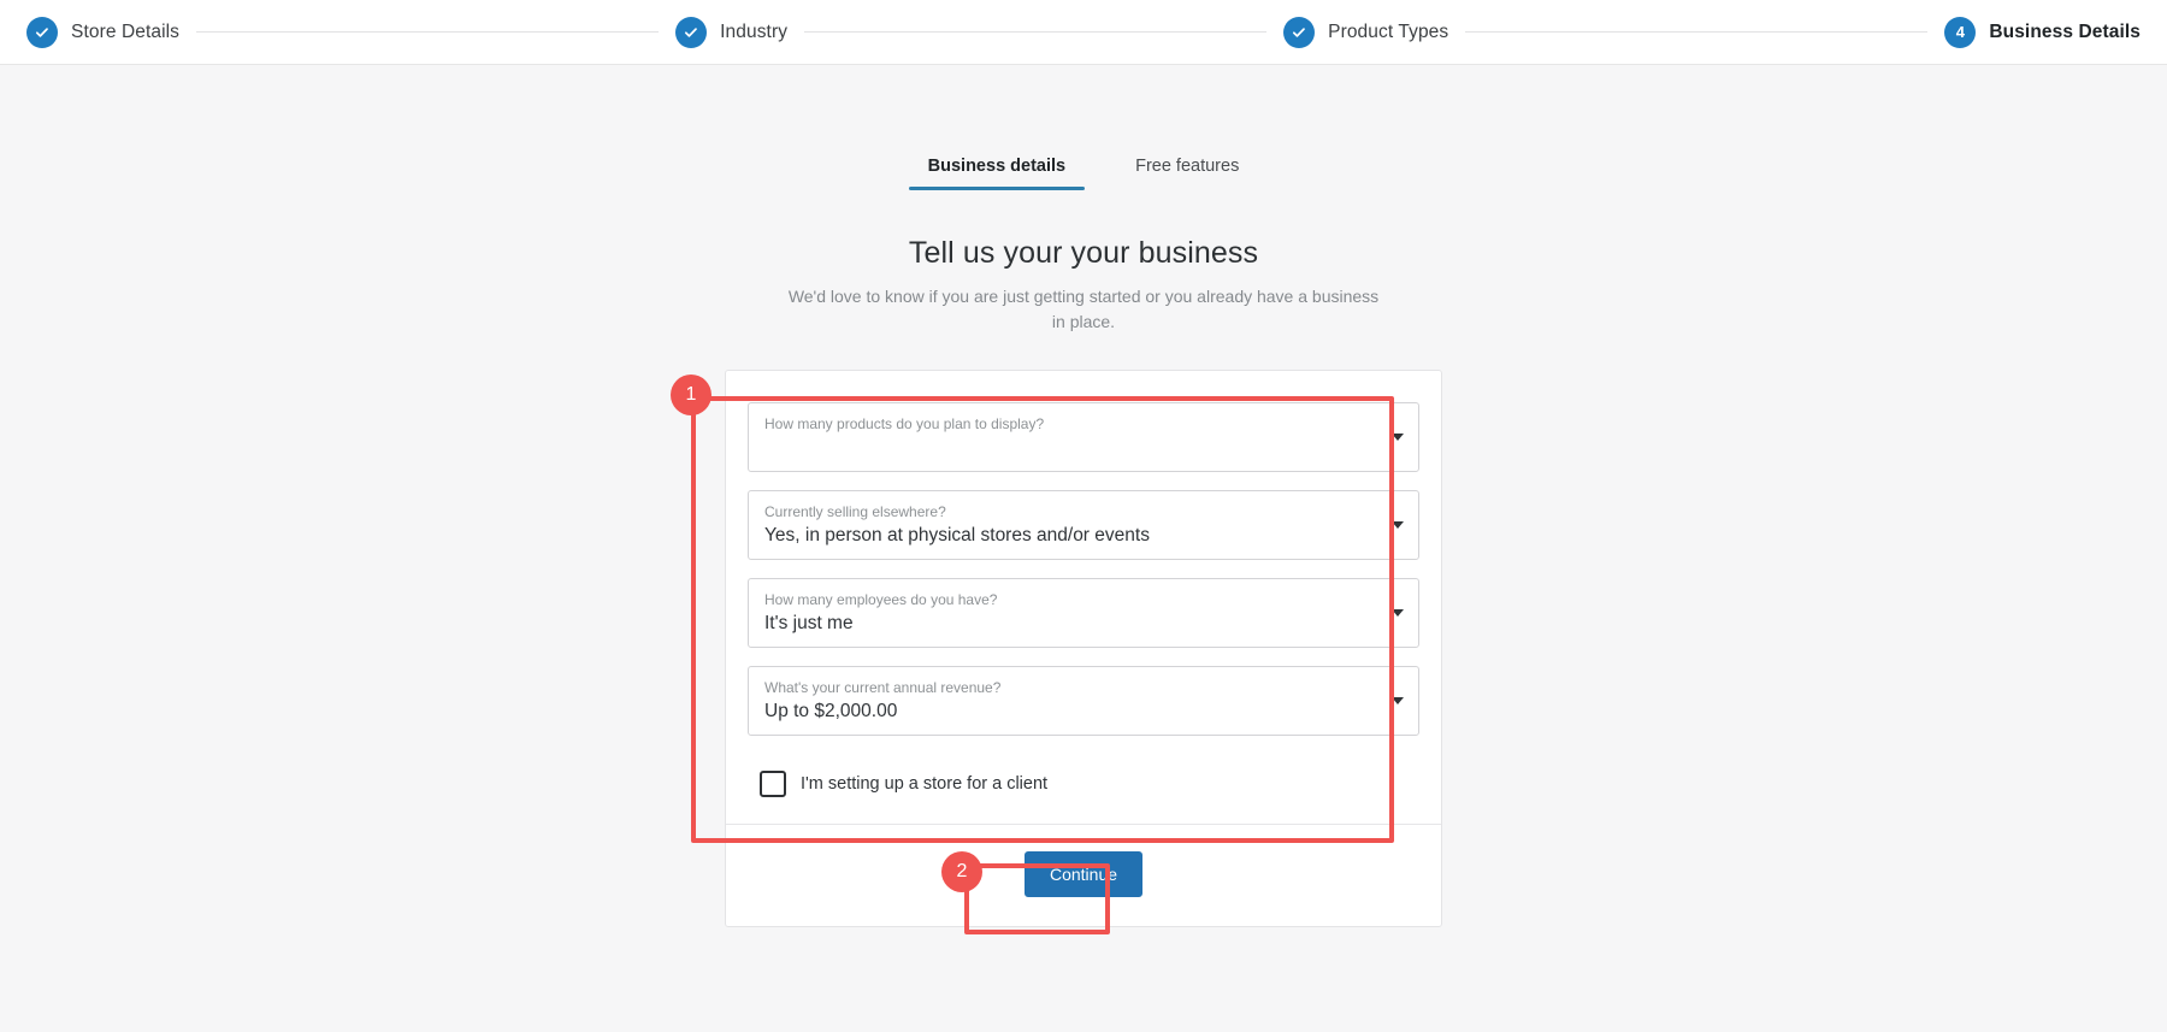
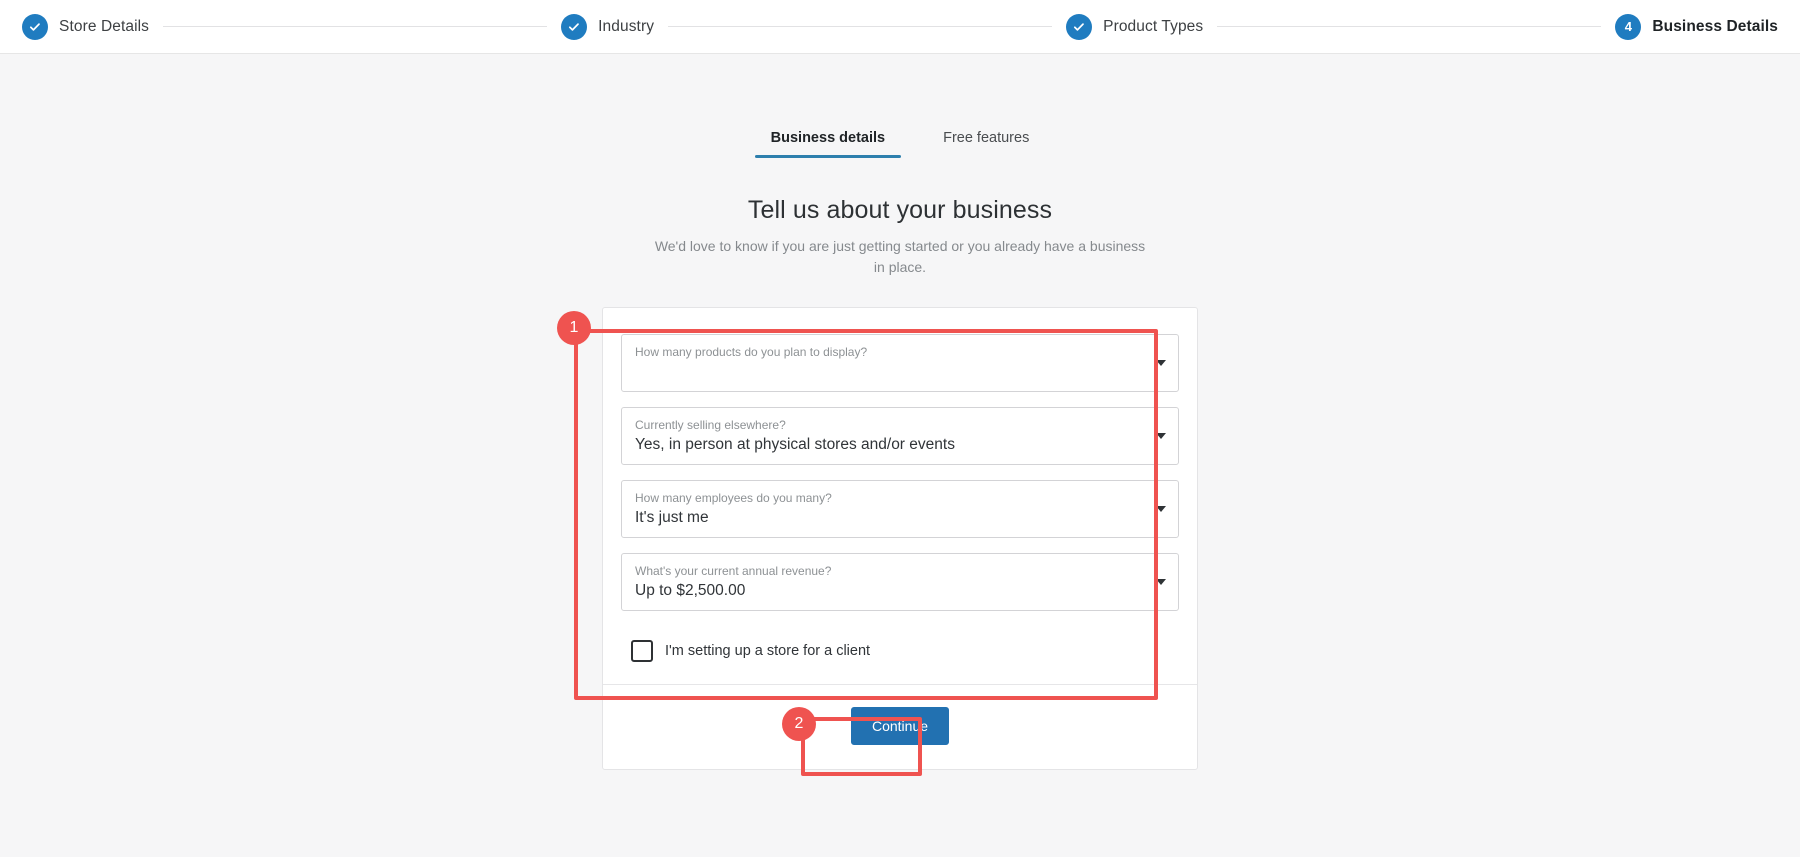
  Store Details
  Industry
  Product Types
  4
  Business Details
  Business details
  Free features
- Tell us your your business
+ Tell us about your business
  We'd love to know if you are just getting started or you already have a business in place.
  How many products do you plan to display?
  Currently selling elsewhere?
  Yes, in person at physical stores and/or events
- How many employees do you have?
+ How many employees do you many?
  It's just me
  What's your current annual revenue?
- Up to $2,000.00
+ Up to $2,500.00
  I'm setting up a store for a client
  Continue
  1
  2
